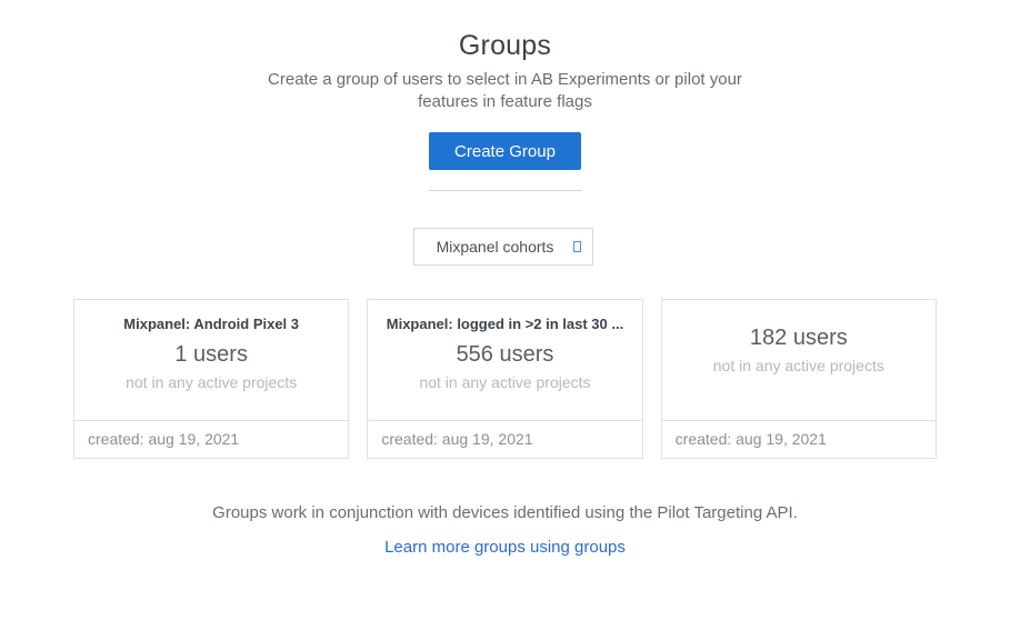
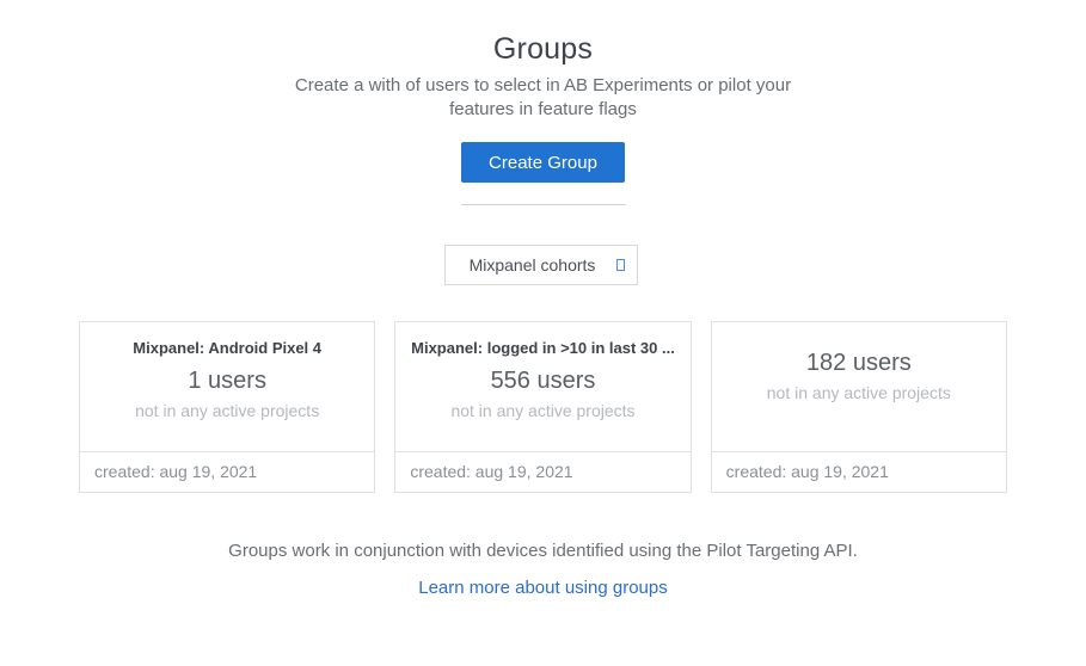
  Groups
- Create a group of users to select in AB Experiments or pilot your features in feature flags
+ Create a with of users to select in AB Experiments or pilot your features in feature flags
  Create Group
  Mixpanel cohorts
- Mixpanel: Android Pixel 3
+ Mixpanel: Android Pixel 4
  1 users
  not in any active projects
  created: aug 19, 2021
- Mixpanel: logged in >2 in last 30 ...
+ Mixpanel: logged in >10 in last 30 ...
  556 users
  not in any active projects
  created: aug 19, 2021
  182 users
  not in any active projects
  created: aug 19, 2021
  Groups work in conjunction with devices identified using the Pilot Targeting API.
- Learn more groups using groups
+ Learn more about using groups
